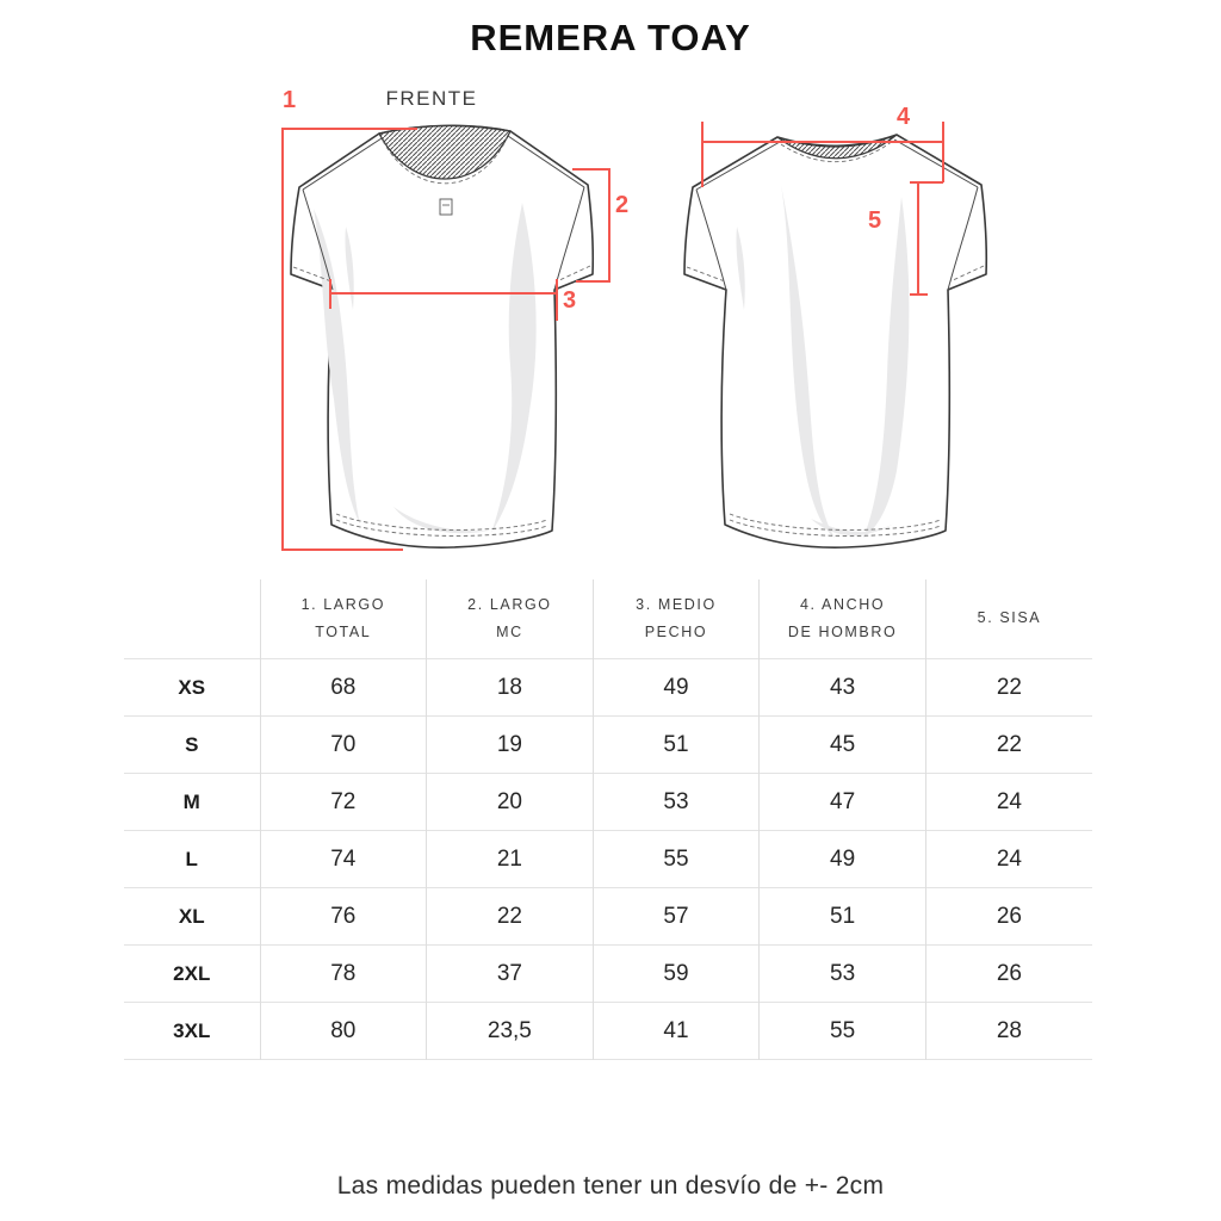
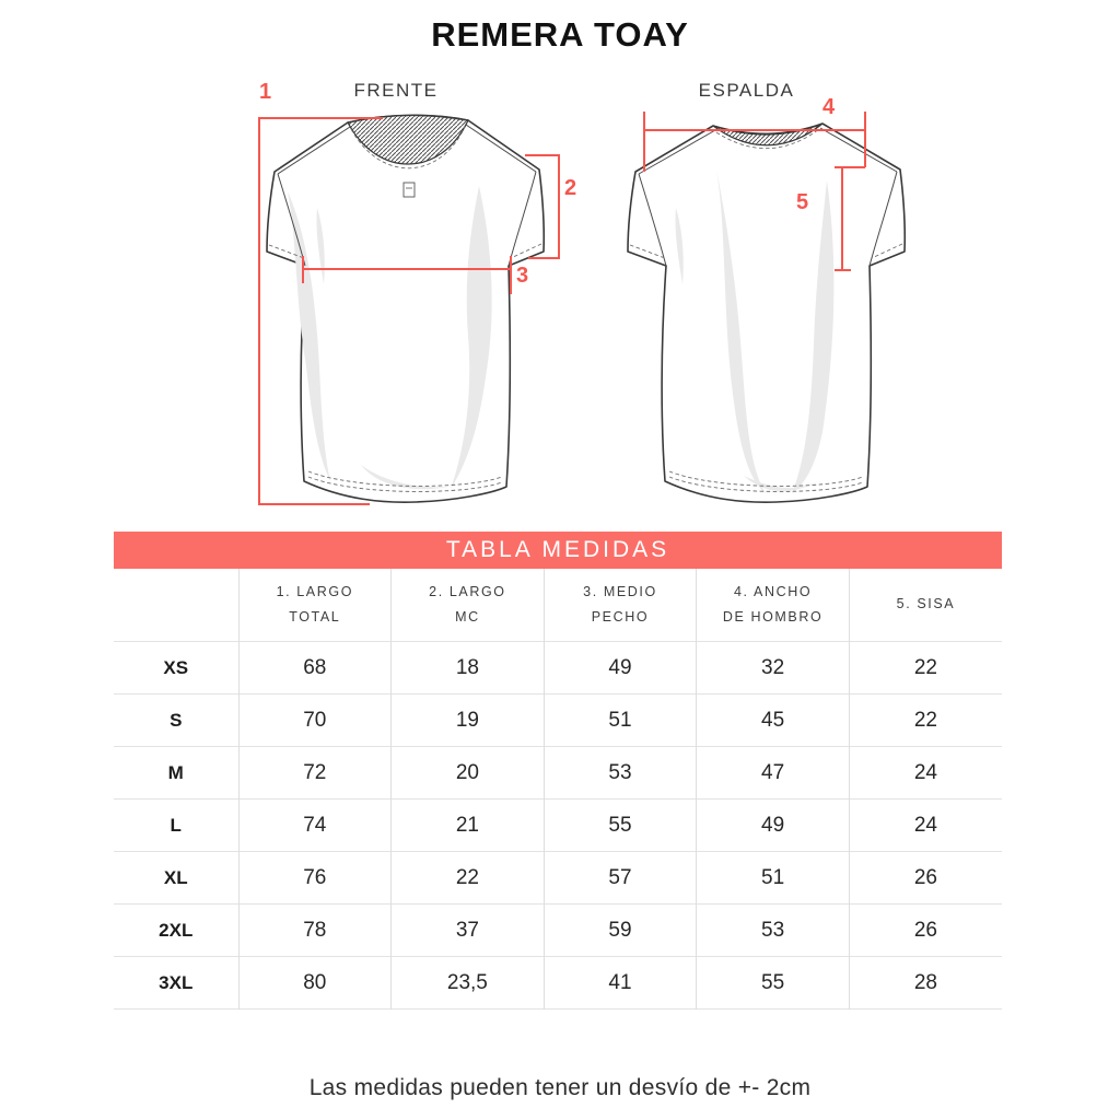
  REMERA TOAY
  FRENTE
  1
  2
  3
+ ESPALDA
  4
  5
+ TABLA MEDIDAS
  	1. LARGO TOTAL	2. LARGO MC	3. MEDIO PECHO	4. ANCHO DE HOMBRO	5. SISA
- XS	68	18	49	43	22
+ XS	68	18	49	32	22
  S	70	19	51	45	22
  M	72	20	53	47	24
  L	74	21	55	49	24
  XL	76	22	57	51	26
  2XL	78	37	59	53	26
  3XL	80	23,5	41	55	28
  Las medidas pueden tener un desvío de +- 2cm
